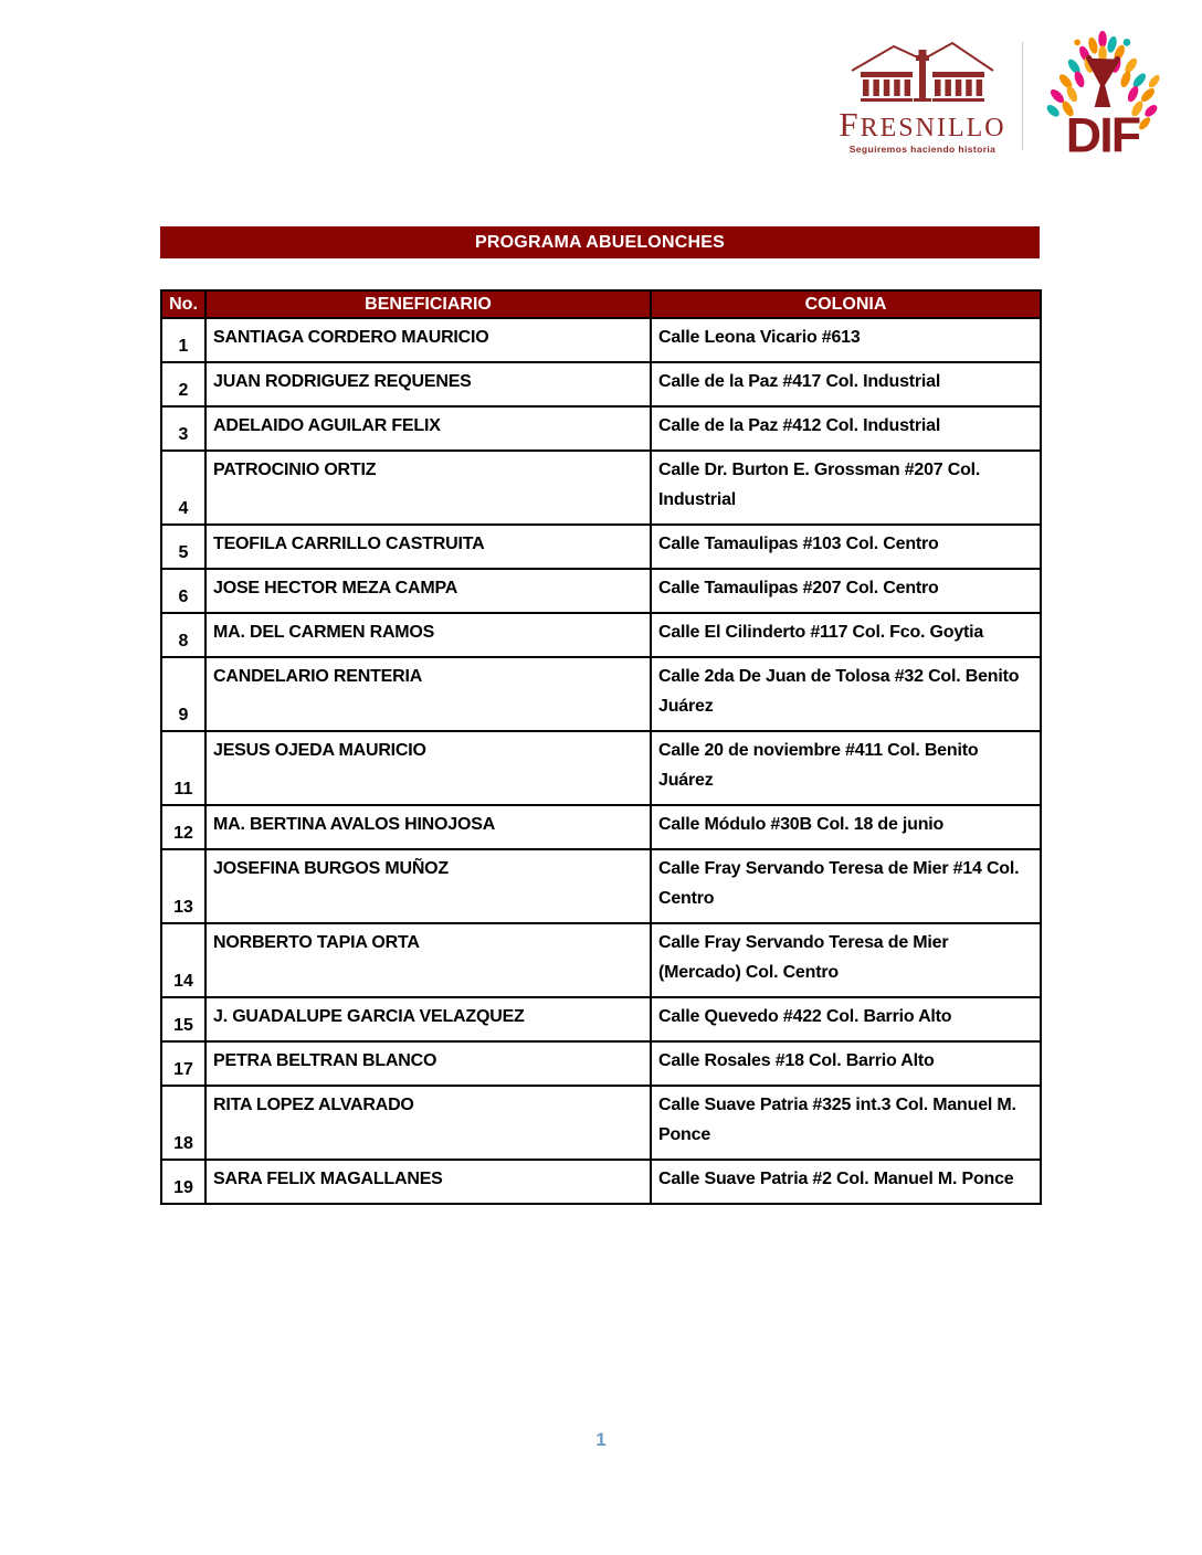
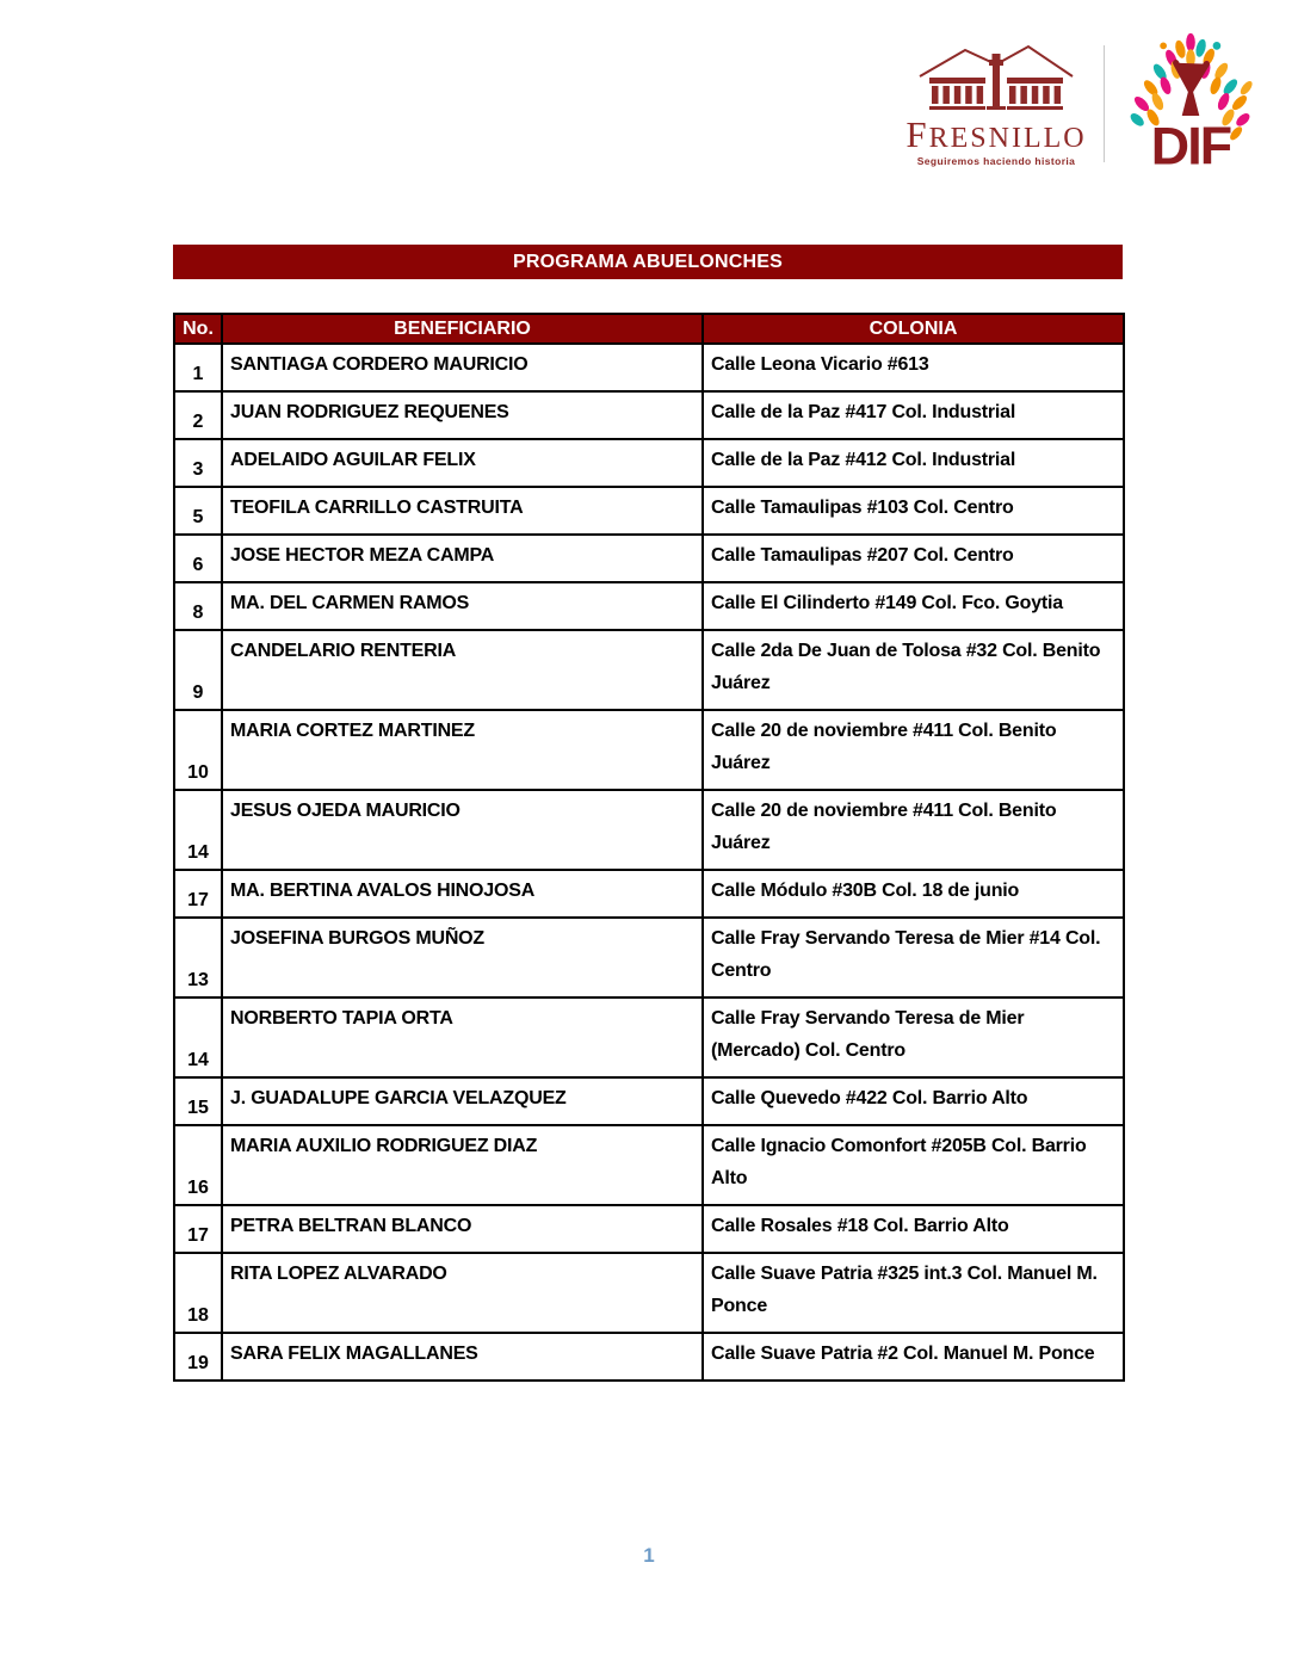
  FRESNILLO
  Seguiremos haciendo historia
  DIF
  PROGRAMA ABUELONCHES
  No.	BENEFICIARIO	COLONIA
  1	SANTIAGA CORDERO MAURICIO	Calle Leona Vicario #613
  2	JUAN RODRIGUEZ REQUENES	Calle de la Paz #417 Col. Industrial
  3	ADELAIDO AGUILAR FELIX	Calle de la Paz #412 Col. Industrial
- 4	PATROCINIO ORTIZ	Calle Dr. Burton E. Grossman #207 Col. Industrial
  5	TEOFILA CARRILLO CASTRUITA	Calle Tamaulipas #103 Col. Centro
  6	JOSE HECTOR MEZA CAMPA	Calle Tamaulipas #207 Col. Centro
- 8	MA. DEL CARMEN RAMOS	Calle El Cilinderto #117 Col. Fco. Goytia
+ 8	MA. DEL CARMEN RAMOS	Calle El Cilinderto #149 Col. Fco. Goytia
  9	CANDELARIO RENTERIA	Calle 2da De Juan de Tolosa #32 Col. Benito Juárez
+ 10	MARIA CORTEZ MARTINEZ	Calle 20 de noviembre #411 Col. Benito Juárez
- 11	JESUS OJEDA MAURICIO	Calle 20 de noviembre #411 Col. Benito Juárez
+ 14	JESUS OJEDA MAURICIO	Calle 20 de noviembre #411 Col. Benito Juárez
- 12	MA. BERTINA AVALOS HINOJOSA	Calle Módulo #30B Col. 18 de junio
+ 17	MA. BERTINA AVALOS HINOJOSA	Calle Módulo #30B Col. 18 de junio
  13	JOSEFINA BURGOS MUÑOZ	Calle Fray Servando Teresa de Mier #14 Col. Centro
  14	NORBERTO TAPIA ORTA	Calle Fray Servando Teresa de Mier (Mercado) Col. Centro
  15	J. GUADALUPE GARCIA VELAZQUEZ	Calle Quevedo #422 Col. Barrio Alto
+ 16	MARIA AUXILIO RODRIGUEZ DIAZ	Calle Ignacio Comonfort #205B Col. Barrio Alto
  17	PETRA BELTRAN BLANCO	Calle Rosales #18 Col. Barrio Alto
  18	RITA LOPEZ ALVARADO	Calle Suave Patria #325 int.3 Col. Manuel M. Ponce
  19	SARA FELIX MAGALLANES	Calle Suave Patria #2 Col. Manuel M. Ponce
  1
